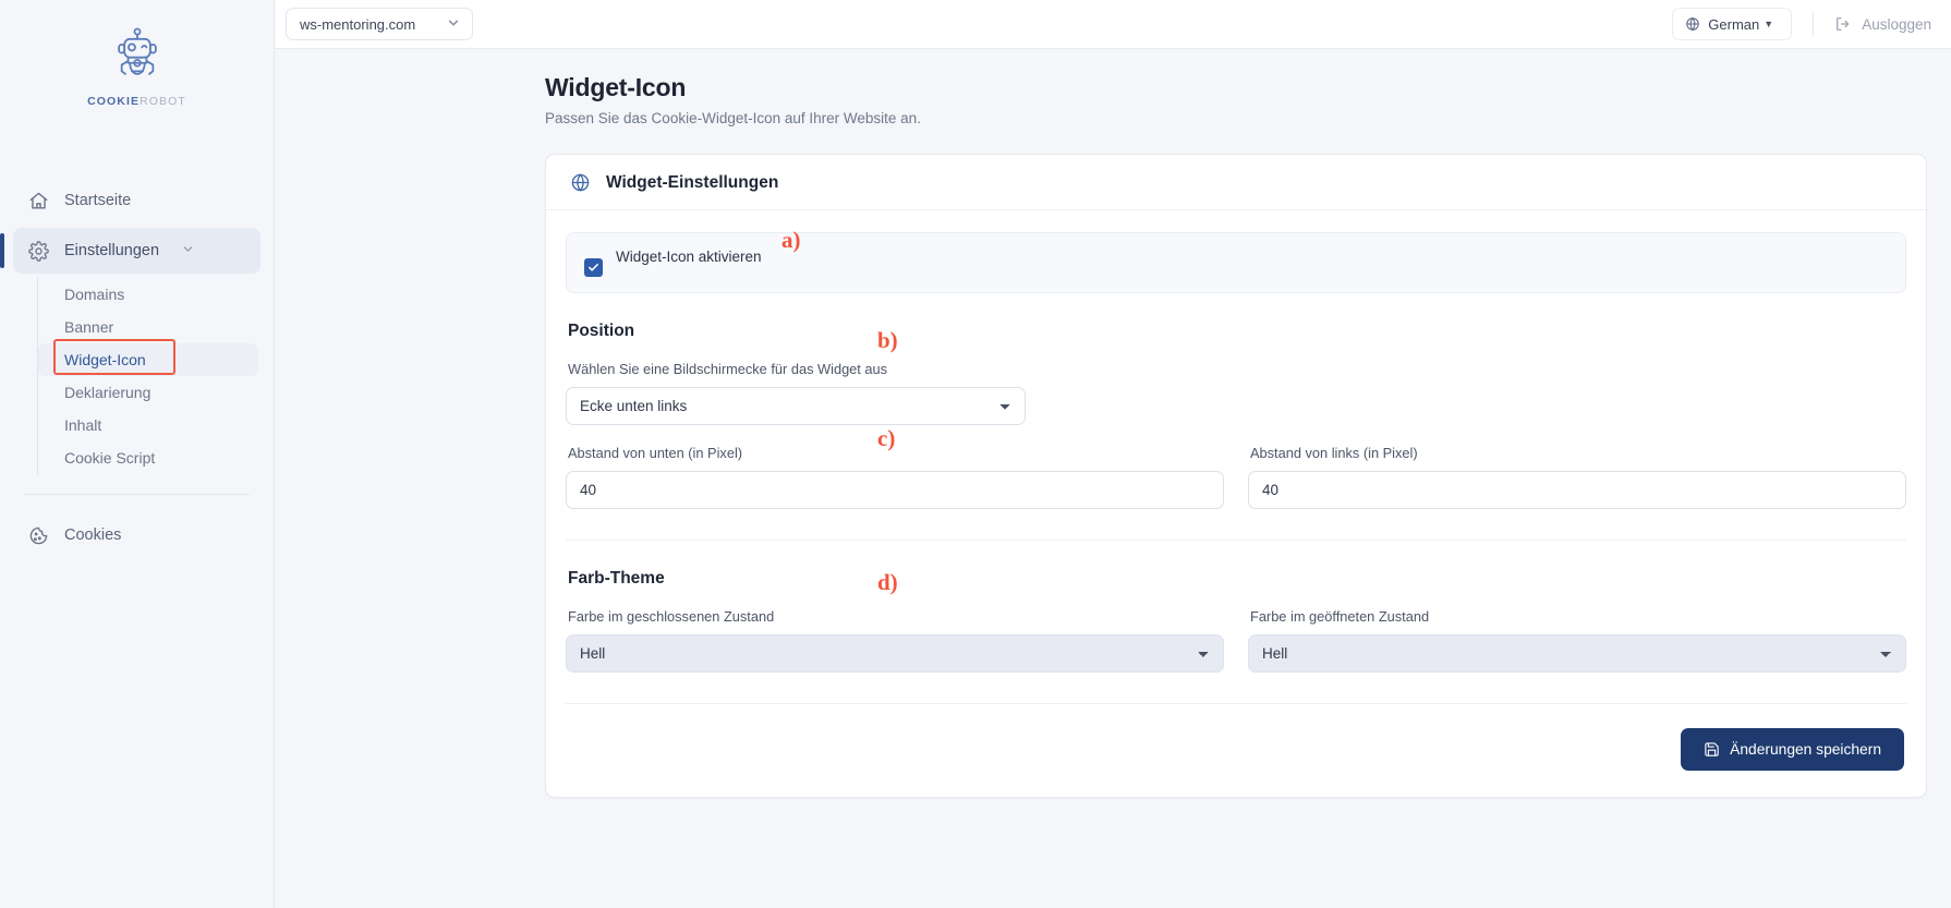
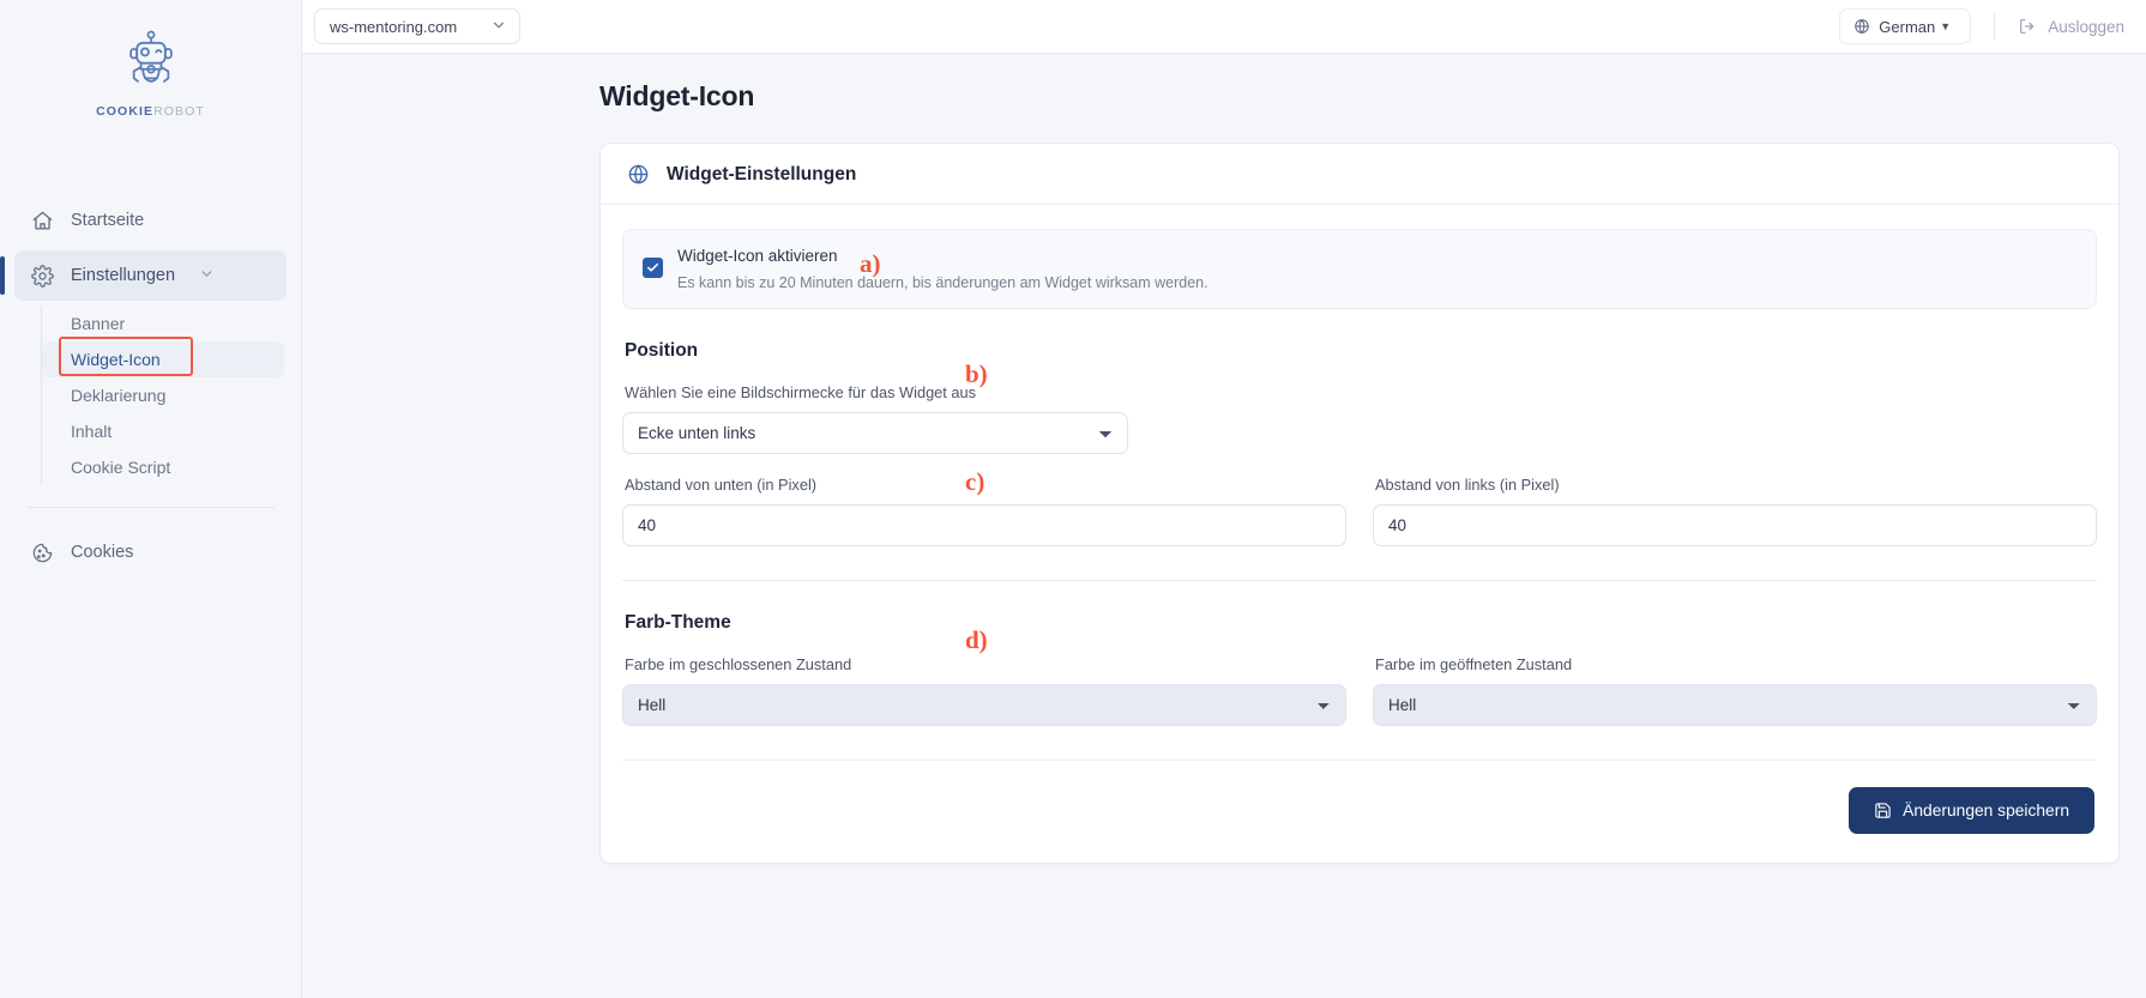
  COOKIEROBOT
  Startseite
  Einstellungen
- Domains
  Banner
  Widget-Icon
  Deklarierung
  Inhalt
  Cookie Script
  Cookies
  ws-mentoring.com
  German
  ▼
  Ausloggen
  Widget-Icon
- Passen Sie das Cookie-Widget-Icon auf Ihrer Website an.
  Widget-Einstellungen
  Widget-Icon aktivieren
+ Es kann bis zu 20 Minuten dauern, bis änderungen am Widget wirksam werden.
  Position
  Wählen Sie eine Bildschirmecke für das Widget aus
  Ecke unten links
  Abstand von unten (in Pixel)
  40
  Abstand von links (in Pixel)
  40
  Farb-Theme
  Farbe im geschlossenen Zustand
  Hell
  Farbe im geöffneten Zustand
  Hell
  Änderungen speichern
  a)
  b)
  c)
  d)
